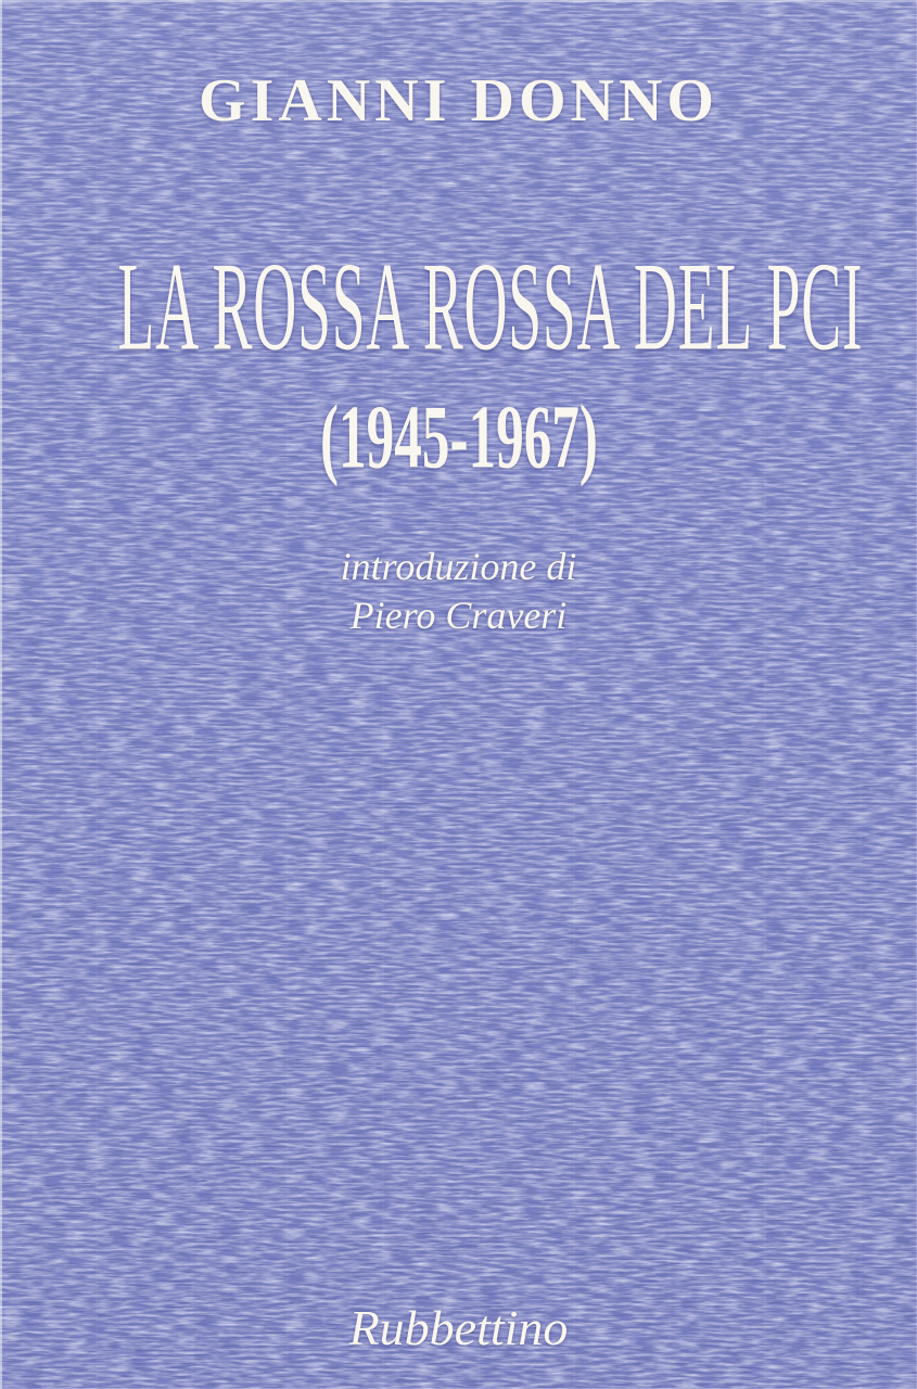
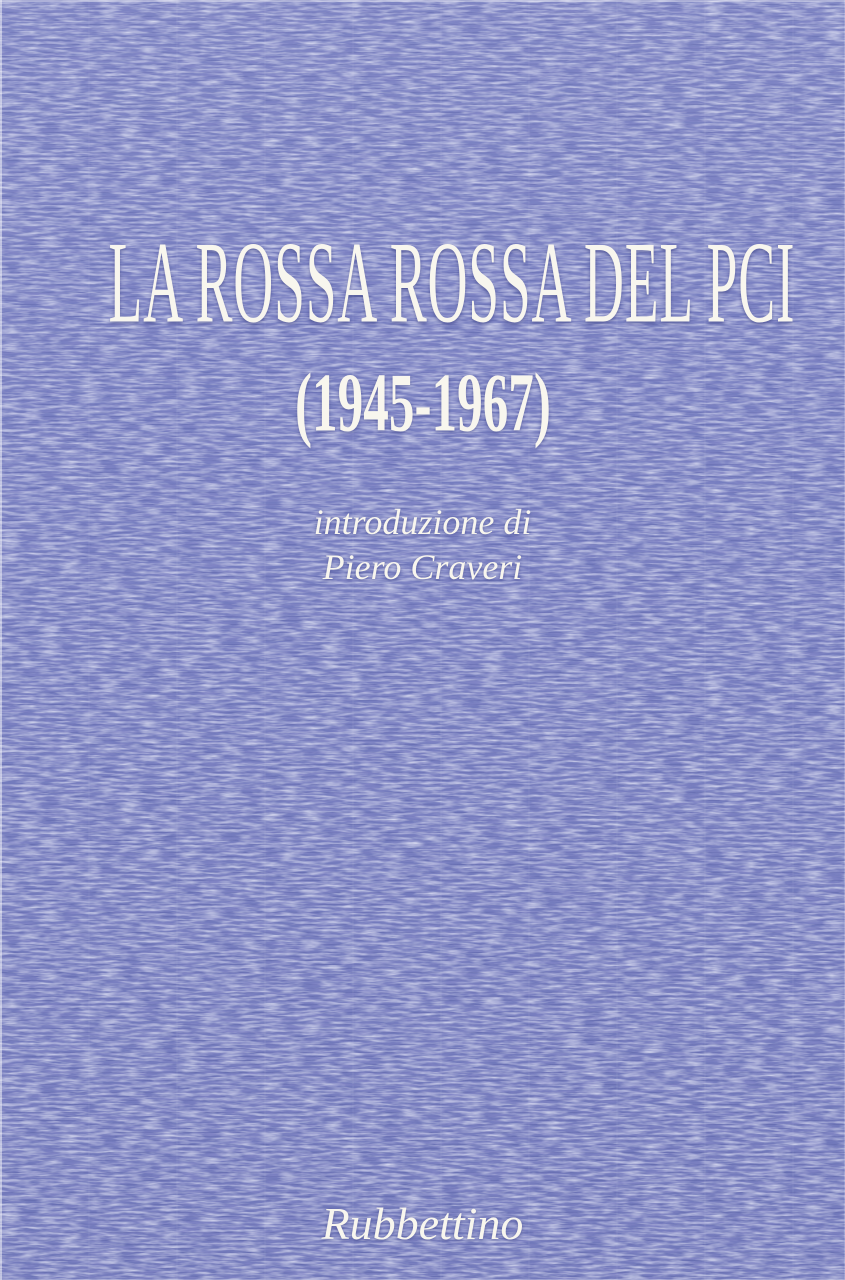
- GIANNI DONNO
  LA ROSSA ROSSA DEL PCI
  (1945-1967)
  introduzione di
  Piero Craveri
  Rubbettino
